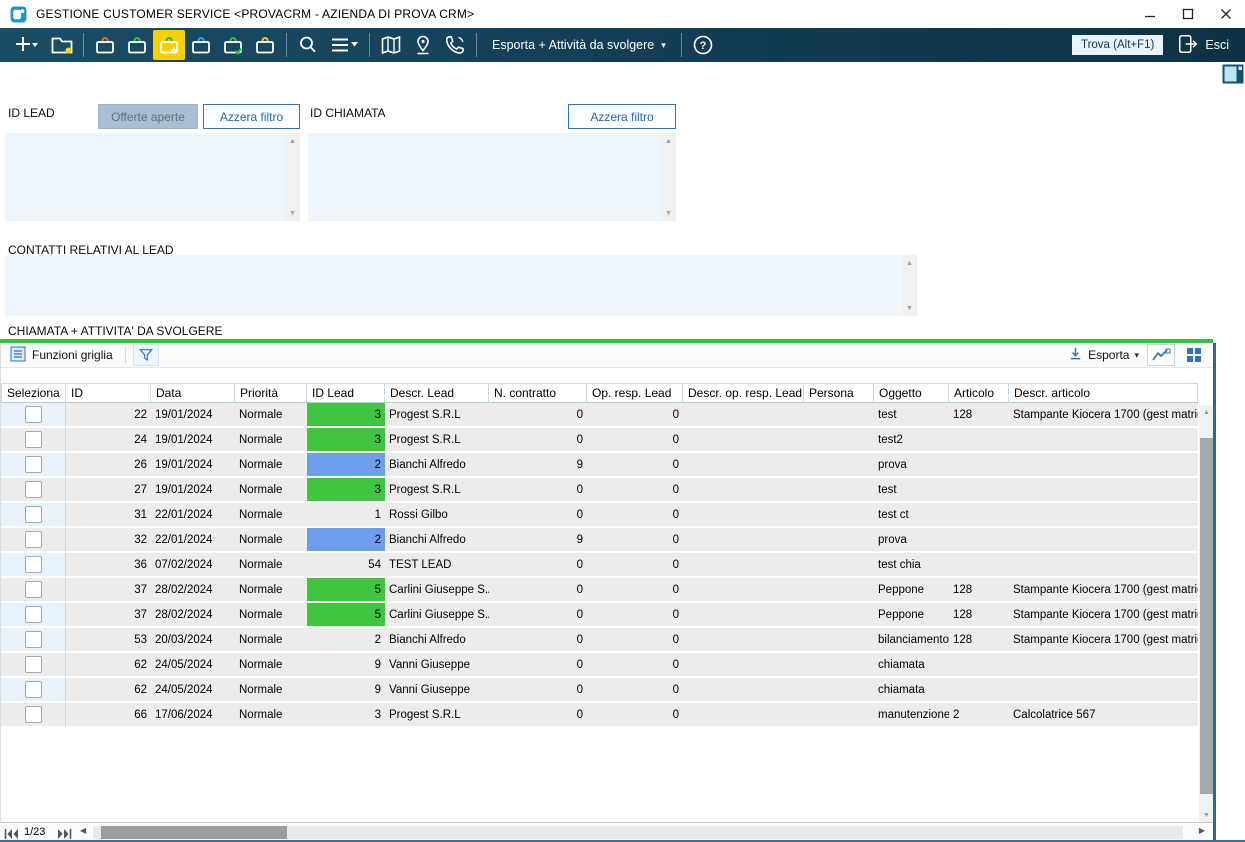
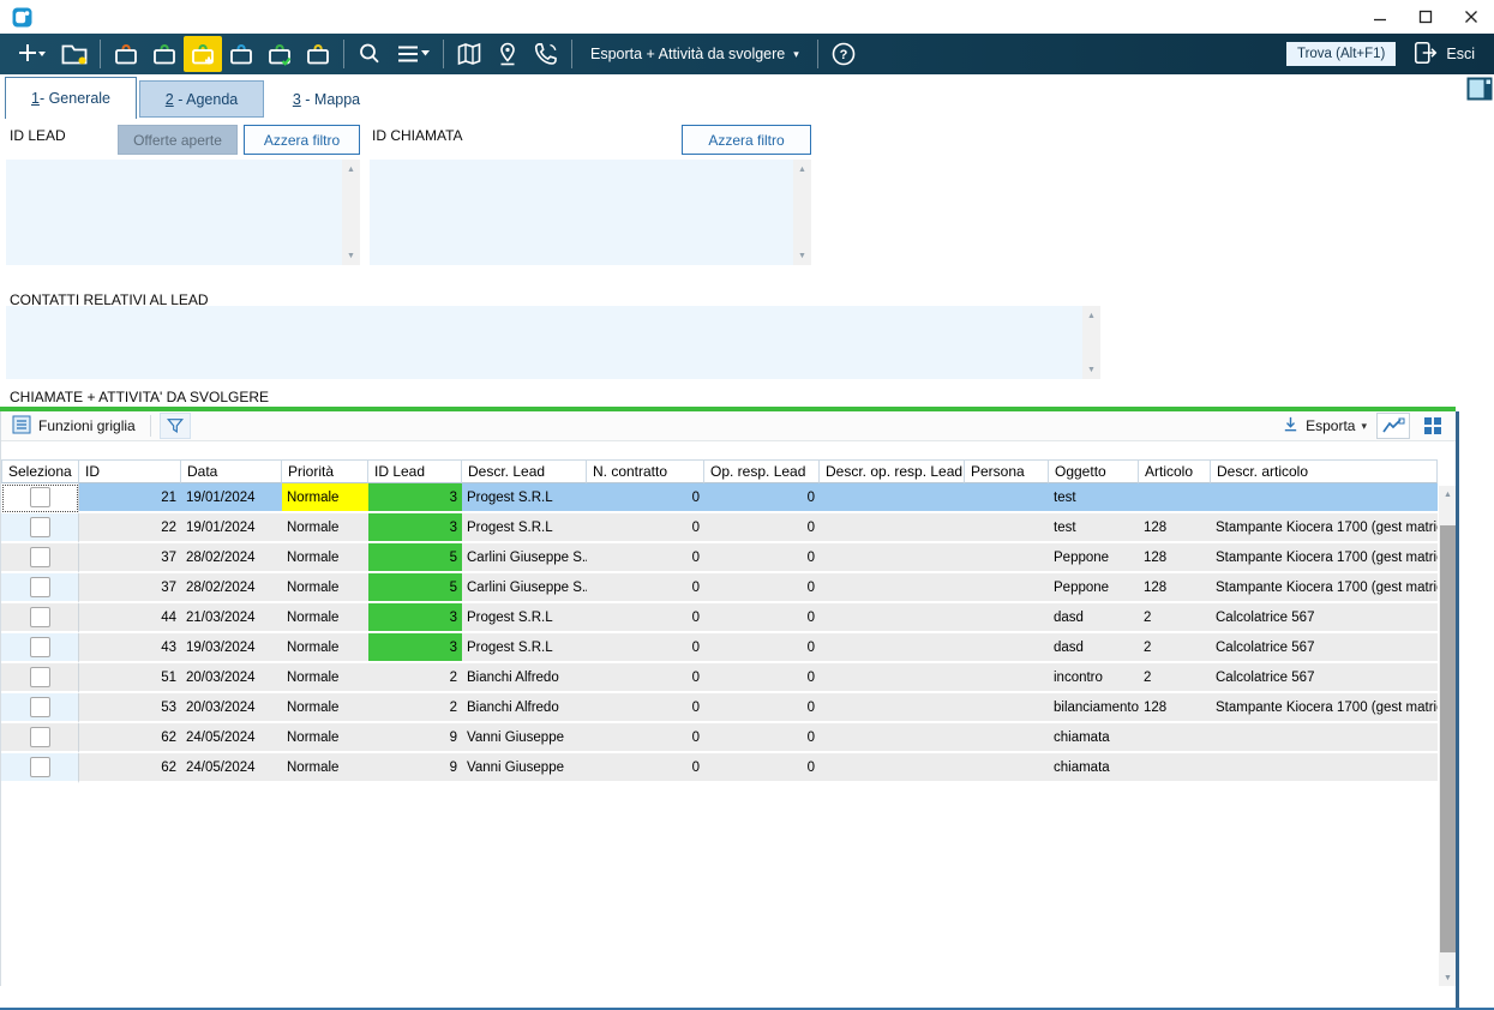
- GESTIONE CUSTOMER SERVICE <PROVACRM - AZIENDA DI PROVA CRM>
  Esporta + Attività da svolgere
  ▾
  ?
  Trova (Alt+F1)
  Esci
+ 1
+ - Generale
+ 2
+ - Agenda
+ 3
+ - Mappa
  ID LEAD
  Offerte aperte
  Azzera filtro
  ID CHIAMATA
  Azzera filtro
  CONTATTI RELATIVI AL LEAD
- CHIAMATA + ATTIVITA' DA SVOLGERE
+ CHIAMATE + ATTIVITA' DA SVOLGERE
  Funzioni griglia
  Esporta
  ▾
  Seleziona	ID	Data	Priorità	ID Lead	Descr. Lead	N. contratto	Op. resp. Lead	Descr. op. resp. Lead	Persona	Oggetto	Articolo	Descr. articolo
+ 	21	19/01/2024	Normale	3	Progest S.R.L	0	0			test
  	22	19/01/2024	Normale	3	Progest S.R.L	0	0			test	128	Stampante Kiocera 1700 (gest matri
- 	24	19/01/2024	Normale	3	Progest S.R.L	0	0			test2
- 	26	19/01/2024	Normale	2	Bianchi Alfredo	9	0			prova
- 	27	19/01/2024	Normale	3	Progest S.R.L	0	0			test
- 	31	22/01/2024	Normale	1	Rossi Gilbo	0	0			test ct
- 	32	22/01/2024	Normale	2	Bianchi Alfredo	9	0			prova
- 	36	07/02/2024	Normale	54	TEST LEAD	0	0			test chia
  	37	28/02/2024	Normale	5	Carlini Giuseppe S.	0	0			Peppone	128	Stampante Kiocera 1700 (gest matri
  	37	28/02/2024	Normale	5	Carlini Giuseppe S.	0	0			Peppone	128	Stampante Kiocera 1700 (gest matri
+ 	44	21/03/2024	Normale	3	Progest S.R.L	0	0			dasd	2	Calcolatrice 567
+ 	43	19/03/2024	Normale	3	Progest S.R.L	0	0			dasd	2	Calcolatrice 567
+ 	51	20/03/2024	Normale	2	Bianchi Alfredo	0	0			incontro	2	Calcolatrice 567
  	53	20/03/2024	Normale	2	Bianchi Alfredo	0	0			bilanciamento	128	Stampante Kiocera 1700 (gest matri
  	62	24/05/2024	Normale	9	Vanni Giuseppe	0	0			chiamata
  	62	24/05/2024	Normale	9	Vanni Giuseppe	0	0			chiamata
- 	66	17/06/2024	Normale	3	Progest S.R.L	0	0			manutenzione	2	Calcolatrice 567
- 1/23
- ◀
- ▶
